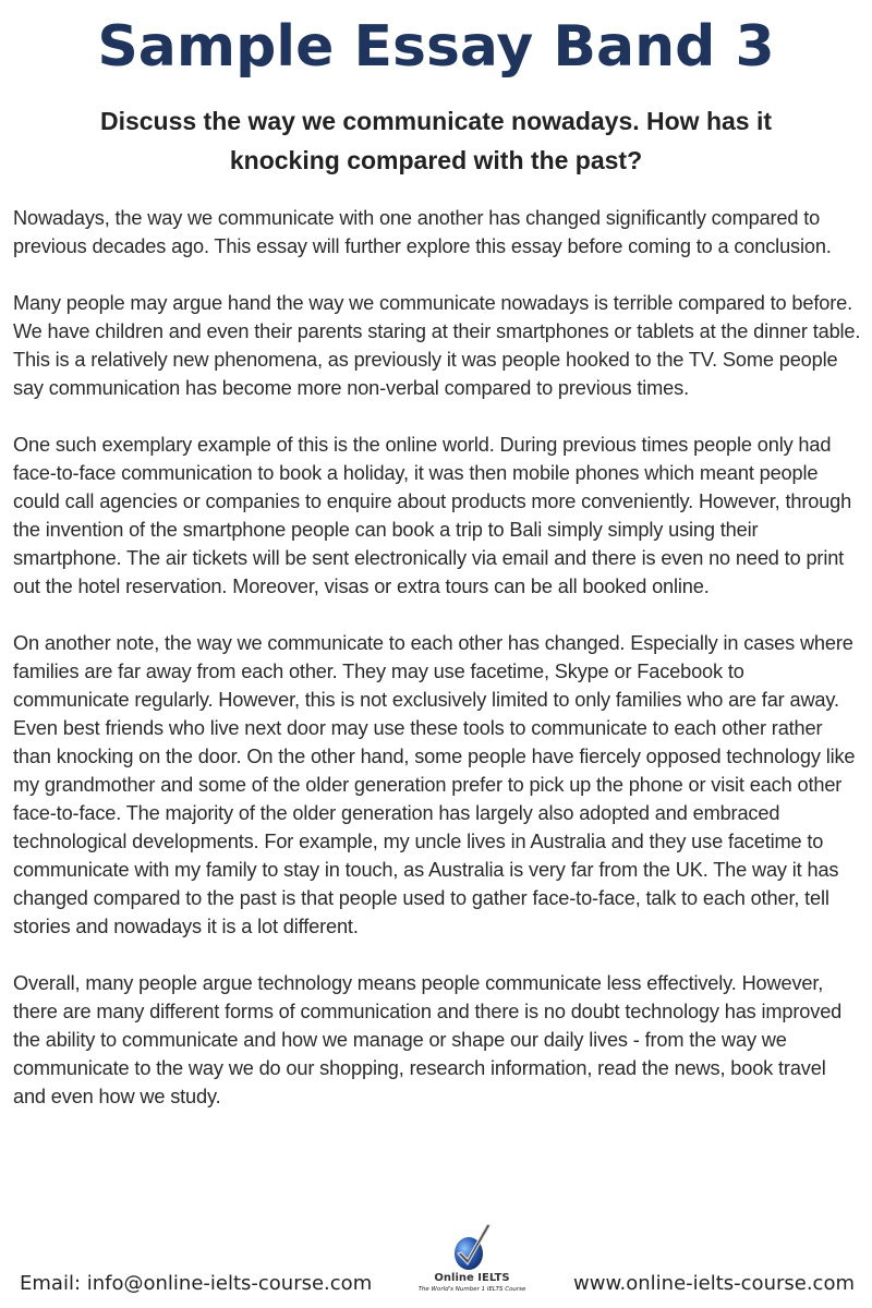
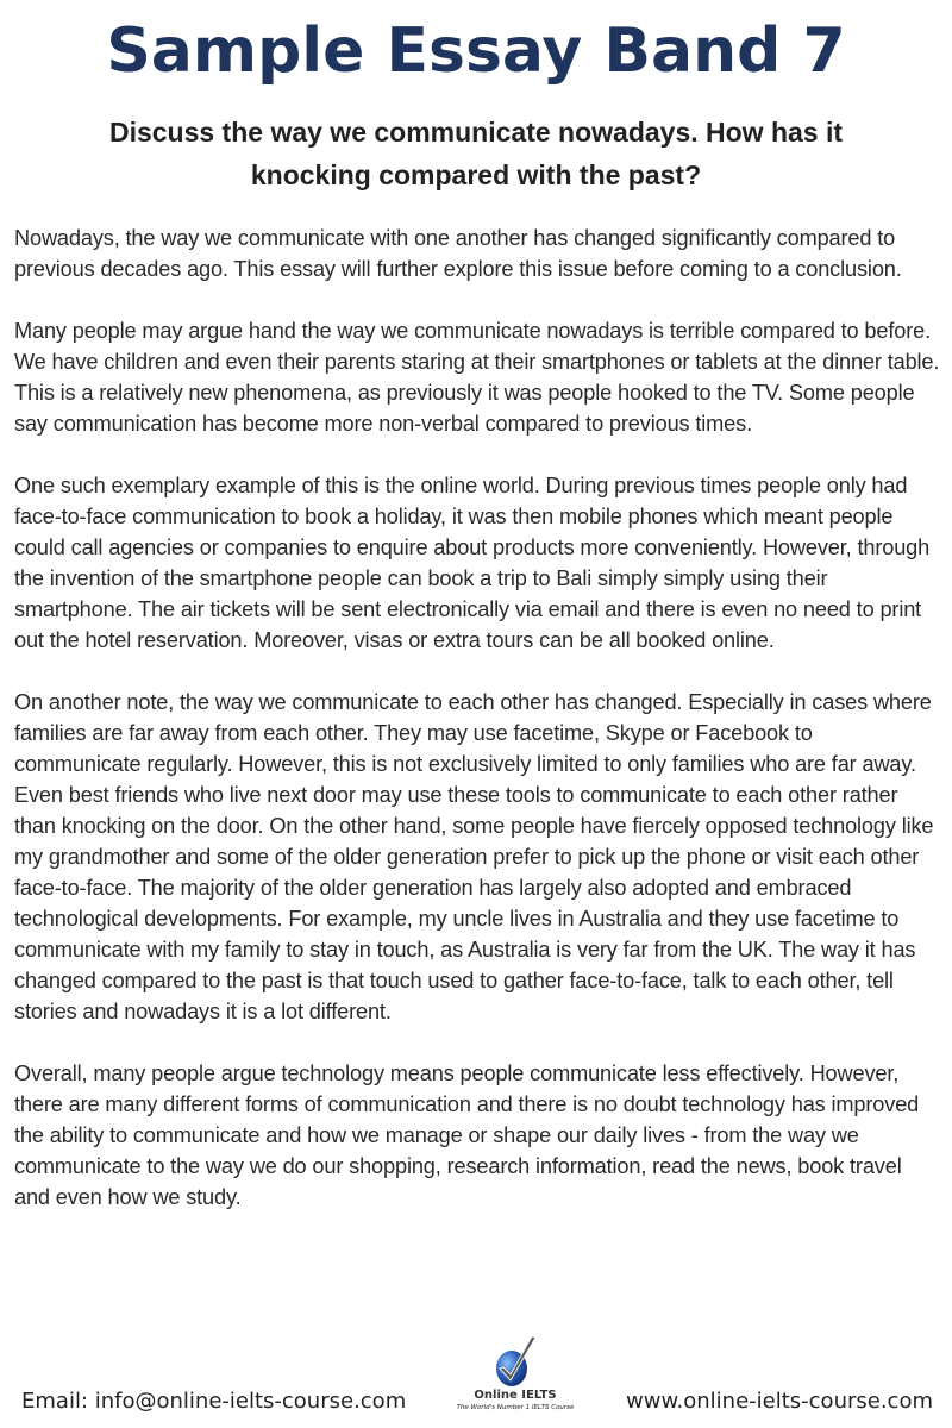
- Sample Essay Band 3
+ Sample Essay Band 7
  Discuss the way we communicate nowadays. How has it knocking compared with the past?
- Nowadays, the way we communicate with one another has changed significantly compared to previous decades ago. This essay will further explore this essay before coming to a conclusion.
+ Nowadays, the way we communicate with one another has changed significantly compared to previous decades ago. This essay will further explore this issue before coming to a conclusion.
  Many people may argue hand the way we communicate nowadays is terrible compared to before. We have children and even their parents staring at their smartphones or tablets at the dinner table. This is a relatively new phenomena, as previously it was people hooked to the TV. Some people say communication has become more non-verbal compared to previous times.
  One such exemplary example of this is the online world. During previous times people only had face-to-face communication to book a holiday, it was then mobile phones which meant people could call agencies or companies to enquire about products more conveniently. However, through the invention of the smartphone people can book a trip to Bali simply simply using their smartphone. The air tickets will be sent electronically via email and there is even no need to print out the hotel reservation. Moreover, visas or extra tours can be all booked online.
- On another note, the way we communicate to each other has changed. Especially in cases where families are far away from each other. They may use facetime, Skype or Facebook to communicate regularly. However, this is not exclusively limited to only families who are far away. Even best friends who live next door may use these tools to communicate to each other rather than knocking on the door. On the other hand, some people have fiercely opposed technology like my grandmother and some of the older generation prefer to pick up the phone or visit each other face-to-face. The majority of the older generation has largely also adopted and embraced technological developments. For example, my uncle lives in Australia and they use facetime to communicate with my family to stay in touch, as Australia is very far from the UK. The way it has changed compared to the past is that people used to gather face-to-face, talk to each other, tell stories and nowadays it is a lot different.
+ On another note, the way we communicate to each other has changed. Especially in cases where families are far away from each other. They may use facetime, Skype or Facebook to communicate regularly. However, this is not exclusively limited to only families who are far away. Even best friends who live next door may use these tools to communicate to each other rather than knocking on the door. On the other hand, some people have fiercely opposed technology like my grandmother and some of the older generation prefer to pick up the phone or visit each other face-to-face. The majority of the older generation has largely also adopted and embraced technological developments. For example, my uncle lives in Australia and they use facetime to communicate with my family to stay in touch, as Australia is very far from the UK. The way it has changed compared to the past is that touch used to gather face-to-face, talk to each other, tell stories and nowadays it is a lot different.
  Overall, many people argue technology means people communicate less effectively. However, there are many different forms of communication and there is no doubt technology has improved the ability to communicate and how we manage or shape our daily lives - from the way we communicate to the way we do our shopping, research information, read the news, book travel and even how we study.
  Email: info@online-ielts-course.com
  Online IELTS
  www.online-ielts-course.com
